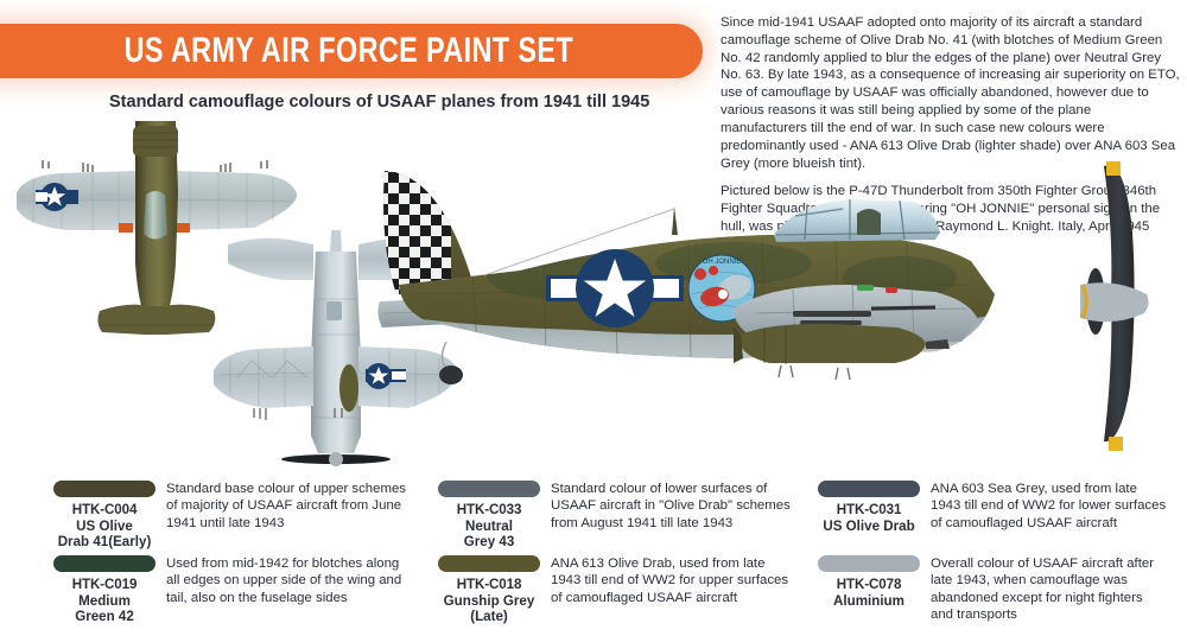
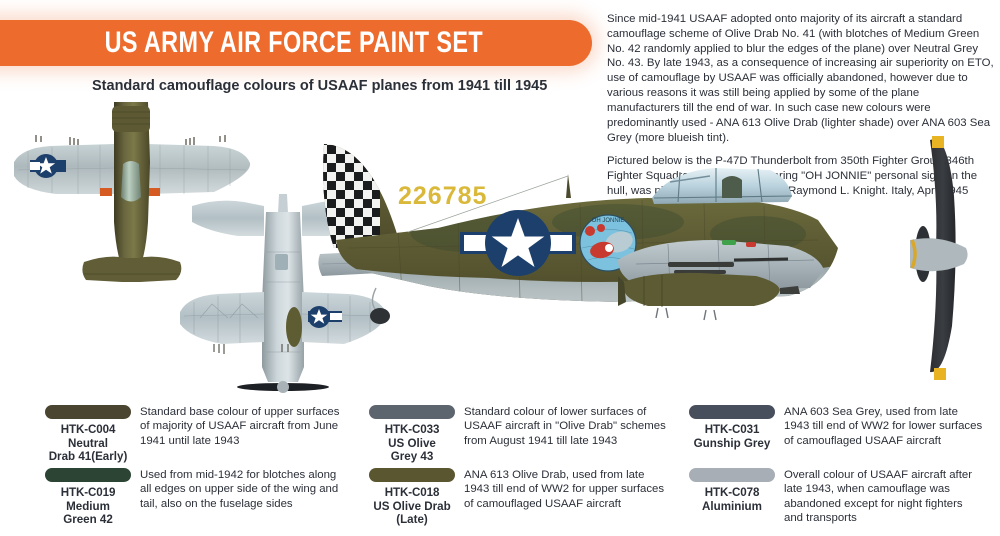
  US ARMY AIR FORCE PAINT SET
  Standard camouflage colours of USAAF planes from 1941 till 1945
- Since mid-1941 USAAF adopted onto majority of its aircraft a standard camouflage scheme of Olive Drab No. 41 (with blotches of Medium Green No. 42 randomly applied to blur the edges of the plane) over Neutral Grey No. 63. By late 1943, as a consequence of increasing air superiority on ETO, use of camouflage by USAAF was officially abandoned, however due to various reasons it was still being applied by some of the plane manufacturers till the end of war. In such case new colours were predominantly used - ANA 613 Olive Drab (lighter shade) over ANA 603 Sea Grey (more blueish tint).
+ Since mid-1941 USAAF adopted onto majority of its aircraft a standard camouflage scheme of Olive Drab No. 41 (with blotches of Medium Green No. 42 randomly applied to blur the edges of the plane) over Neutral Grey No. 43. By late 1943, as a consequence of increasing air superiority on ETO, use of camouflage by USAAF was officially abandoned, however due to various reasons it was still being applied by some of the plane manufacturers till the end of war. In such case new colours were predominantly used - ANA 613 Olive Drab (lighter shade) over ANA 603 Sea Grey (more blueish tint).
  Pictured below is the P-47D Thunderbolt from 350th Fighter Gro 346th Fighter Squadring "OH JONNIE" personal sign the hull, was Raymond L. Knight. Italy, Apr45
+ 226785
  HTK-C004
- US Olive
+ Neutral
  Drab 41(Early)
- Standard base colour of upper schemes of majority of USAAF aircraft from June 1941 until late 1943
+ Standard base colour of upper surfaces of majority of USAAF aircraft from June 1941 until late 1943
  HTK-C019
  Medium
  Green 42
  Used from mid-1942 for blotches along all edges on upper side of the wing and tail, also on the fuselage sides
  HTK-C033
- Neutral
+ US Olive
  Grey 43
  Standard colour of lower surfaces of USAAF aircraft in "Olive Drab" schemes from August 1941 till late 1943
  HTK-C018
- Gunship Grey
+ US Olive Drab
  (Late)
  ANA 613 Olive Drab, used from late 1943 till end of WW2 for upper surfaces of camouflaged USAAF aircraft
  HTK-C031
- US Olive Drab
+ Gunship Grey
  ANA 603 Sea Grey, used from late 1943 till end of WW2 for lower surfaces of camouflaged USAAF aircraft
  HTK-C078
  Aluminium
  Overall colour of USAAF aircraft after late 1943, when camouflage was abandoned except for night fighters and transports
